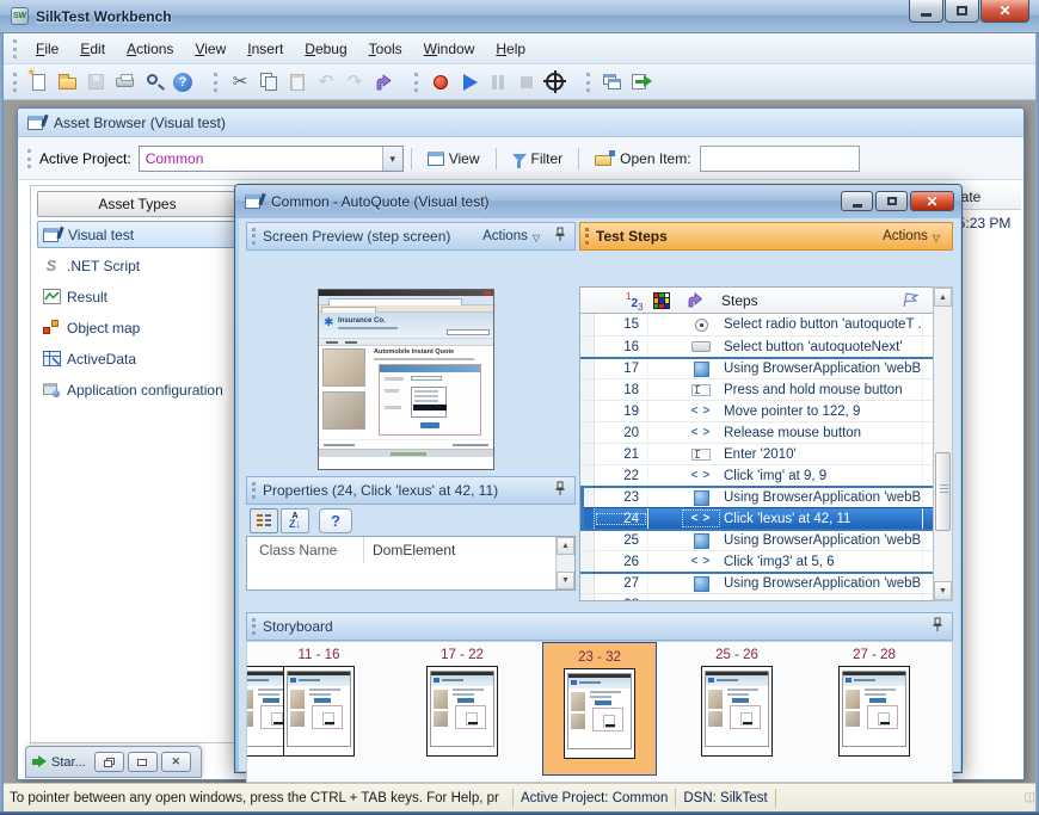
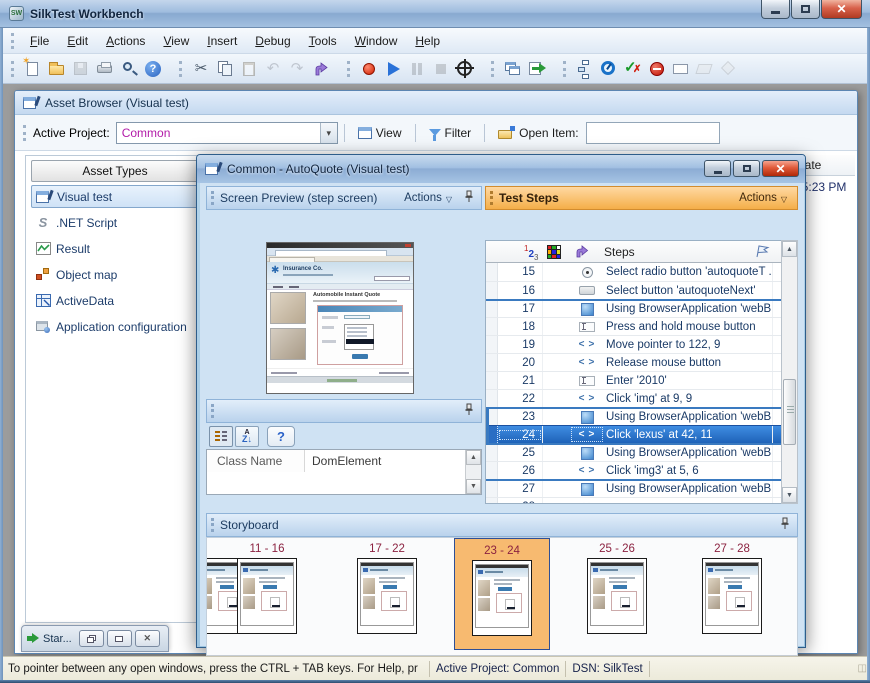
  SilkTest Workbench
  ✕
  File
  Edit
  Actions
  View
  Insert
  Debug
  Tools
  Window
  Help
  ✶
  ?
  ✂
  ↶
  ↷
+ ✓
+ ✗
  Asset Browser (Visual test)
  Active Project:
  Common
  ▾
  View
  Filter
  Open Item:
  Asset Types
  Visual test
  S
  .NET Script
  Result
  Object map
  ActiveData
  Application configuration
  Star...
  ✕
  Common - AutoQuote (Visual test)
  ✕
  Screen Preview (step screen)
  Actions
  ▽
  ✱
- Properties (24, Click 'lexus' at 42, 11)
  Z↓
  ?
  Class Name
  DomElement
  Test Steps
  Actions
  ▽
  123
  Steps
  15
  Select radio button 'autoquoteT .
  16
  Select button 'autoquoteNext'
  17
  Using BrowserApplication 'webB
  18
  Press and hold mouse button
  19
  < >
  Move pointer to 122, 9
  20
  < >
  Release mouse button
  21
  Enter '2010'
  22
  < >
  Click 'img' at 9, 9
  23
  Using BrowserApplication 'webB
  24
  < >
  Click 'lexus' at 42, 11
  25
  Using BrowserApplication 'webB
  26
  < >
  Click 'img3' at 5, 6
  27
  Using BrowserApplication 'webB
  Storyboard
  11 - 16
  17 - 22
- 23 - 32
+ 23 - 24
  25 - 26
  27 - 28
  To pointer between any open windows, press the CTRL + TAB keys. For Help, pr
  Active Project: Common
  DSN: SilkTest
  ◫
